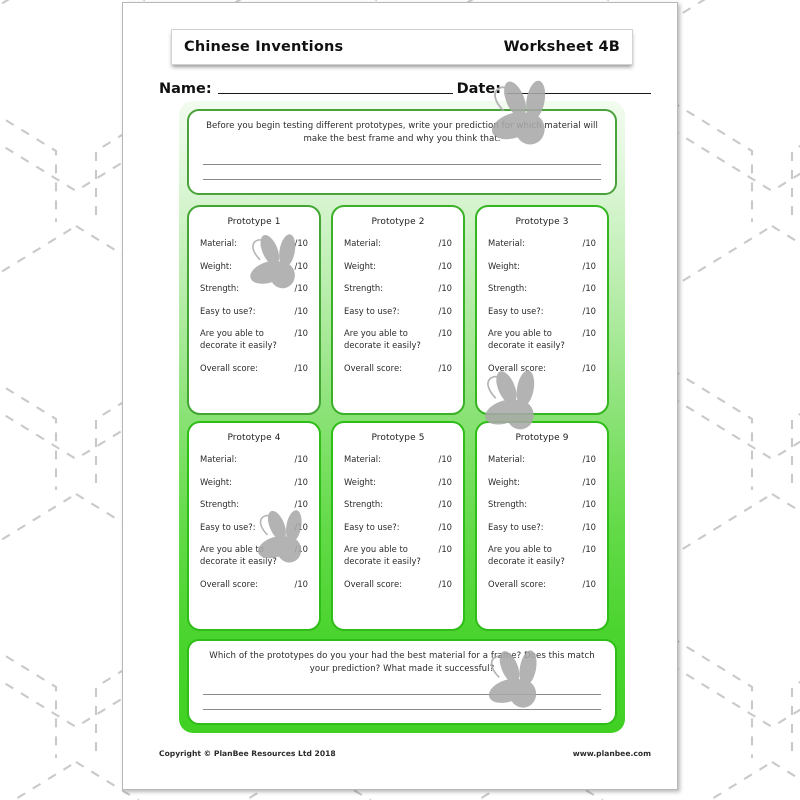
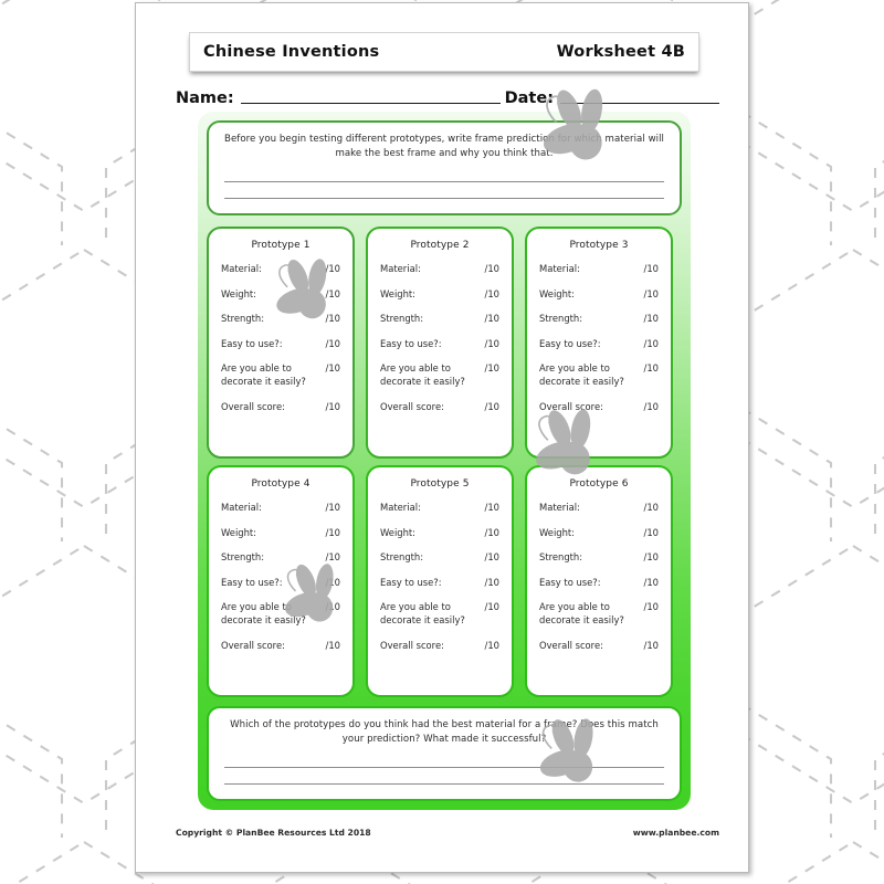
  Chinese Inventions
  Worksheet 4B
  Name:
  Date:
- Before you begin testing different prototypes, write your prediction for which material will make the best frame and why you think that.
+ Before you begin testing different prototypes, write frame prediction for which material will make the best frame and why you think that.
  Prototype 1
  Material:
  /10
  Weight:
  /10
  Strength:
  /10
  Easy to use?:
  /10
  Are you able to decorate it easily?
  /10
  Overall score:
  /10
  Prototype 2
  Material:
  /10
  Weight:
  /10
  Strength:
  /10
  Easy to use?:
  /10
  Are you able to decorate it easily?
  /10
  Overall score:
  /10
  Prototype 3
  Material:
  /10
  Weight:
  /10
  Strength:
  /10
  Easy to use?:
  /10
  Are you able to decorate it easily?
  /10
  Overall score:
  /10
  Prototype 4
  Material:
  /10
  Weight:
  /10
  Strength:
  /10
  Easy to use?:
  /10
  Are you able to decorate it easily?
  /10
  Overall score:
  /10
  Prototype 5
  Material:
  /10
  Weight:
  /10
  Strength:
  /10
  Easy to use?:
  /10
  Are you able to decorate it easily?
  /10
  Overall score:
  /10
- Prototype 9
+ Prototype 6
  Material:
  /10
  Weight:
  /10
  Strength:
  /10
  Easy to use?:
  /10
  Are you able to decorate it easily?
  /10
  Overall score:
  /10
- Which of the prototypes do you your had the best material for a frame? Does this match your prediction? What made it successful?
+ Which of the prototypes do you think had the best material for a frame? Does this match your prediction? What made it successful?
  Copyright © PlanBee Resources Ltd 2018
  www.planbee.com
